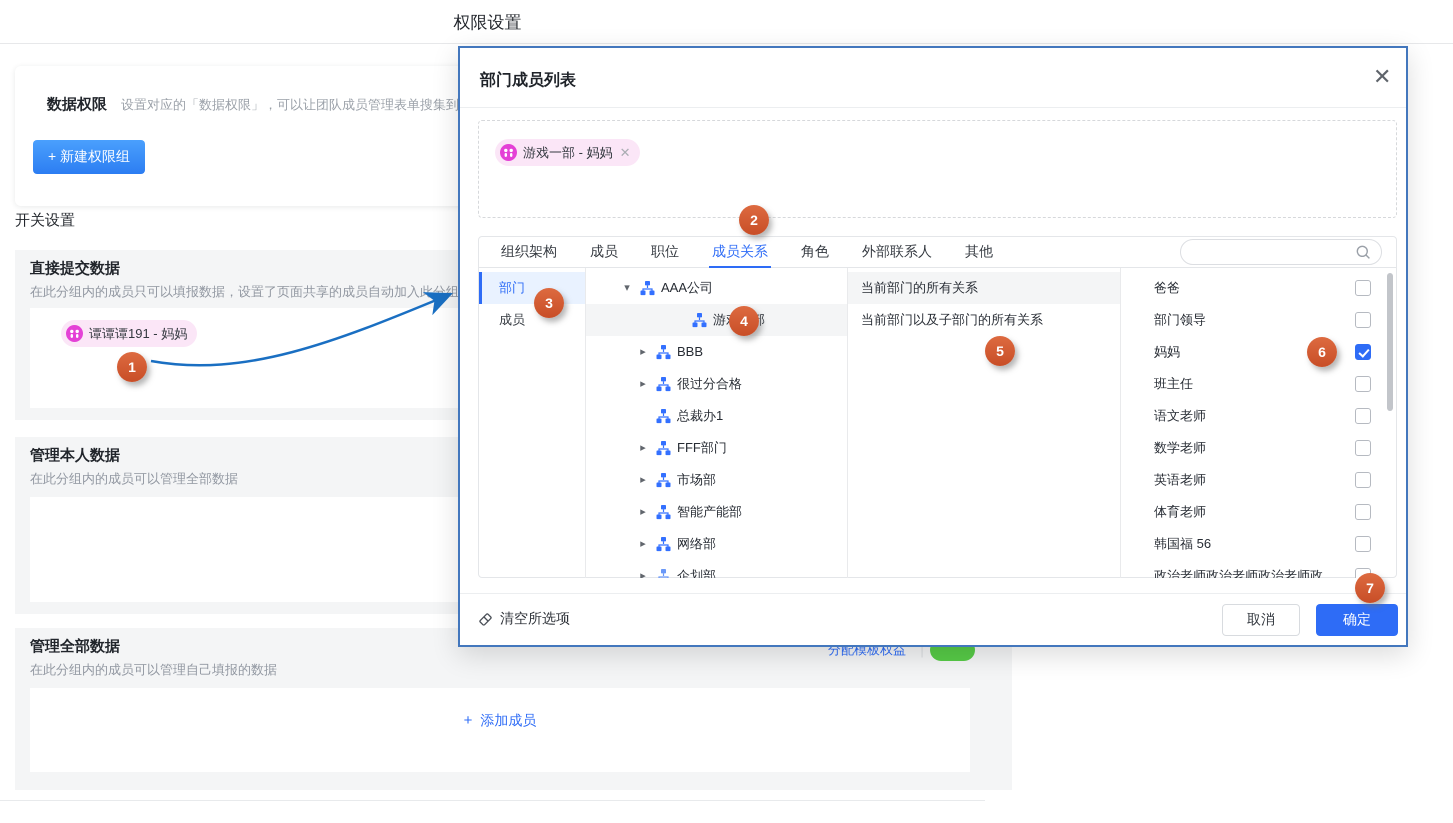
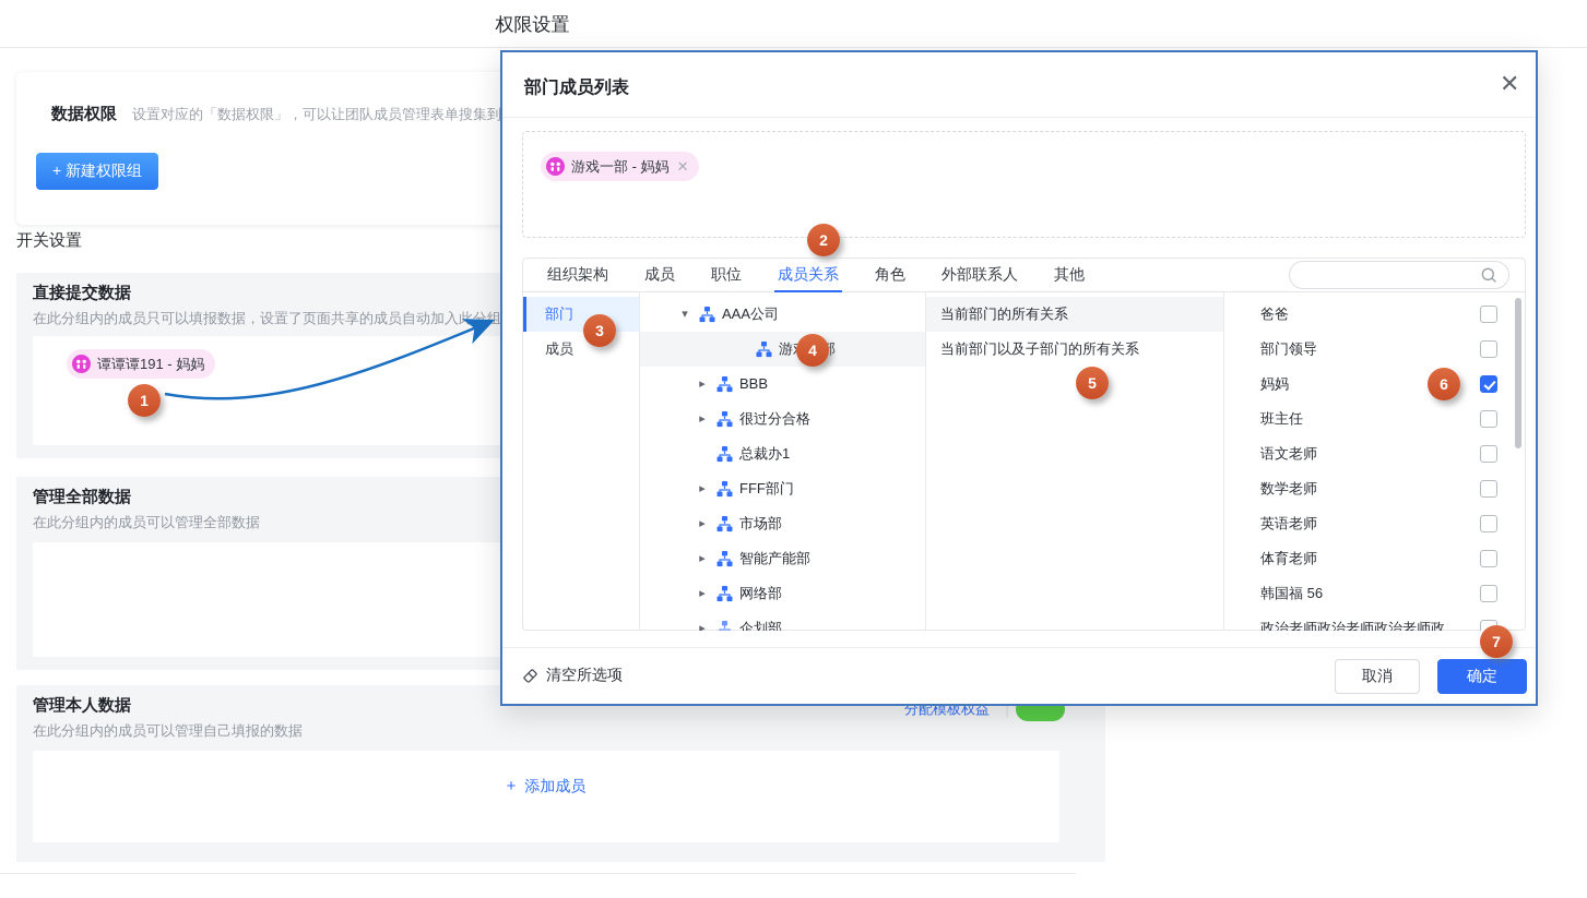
  权限设置
  数据权限 设置对应的「数据权限」，可以让团队成员管理表单搜集到
  + 新建权限组
  开关设置
  直接提交数据
  在此分组内的成员只可以填报数据，设置了页面共享的成员自动加入此分组
  谭谭谭191 - 妈妈
- 管理本人数据
+ 管理全部数据
  在此分组内的成员可以管理全部数据
- 管理全部数据
+ 管理本人数据
  在此分组内的成员可以管理自己填报的数据
  分配模板权益
  |
  + 添加成员
  部门成员列表
  ✕
  游戏一部 - 妈妈
  ✕
  组织架构
  成员
  职位
  成员关系
  角色
  外部联系人
  其他
  部门
  成员
  ▾
  AAA公司
  ▸
  BBB
  ▸
  很过分合格
  总裁办1
  ▸
  FFF部门
  ▸
  市场部
  ▸
  智能产能部
  ▸
  网络部
  ▸
  企划部
  当前部门的所有关系
  当前部门以及子部门的所有关系
  爸爸
  部门领导
  妈妈
  班主任
  语文老师
  数学老师
  英语老师
  体育老师
  韩国福 56
  政治老师政治老师政治老师政治老
  清空所选项
  取消
  确定
  1
  2
  3
  4
  5
  6
  7
